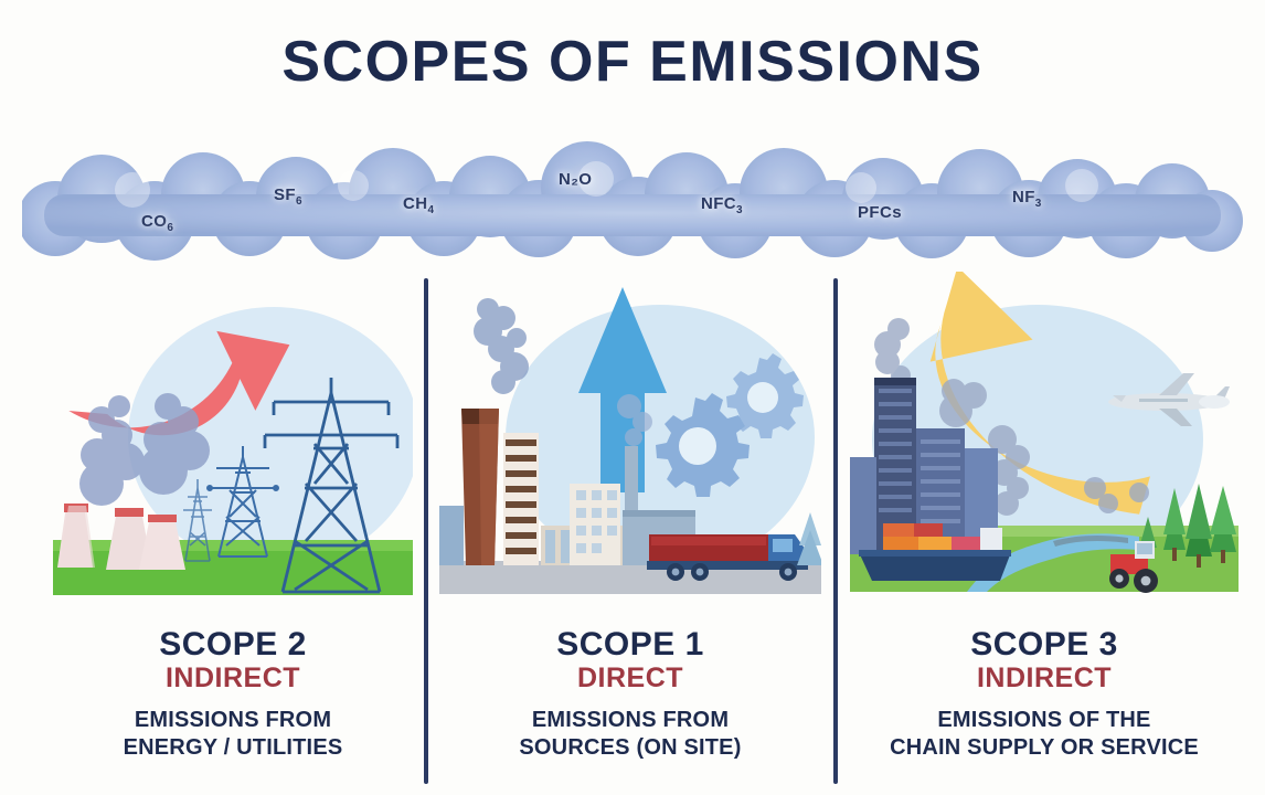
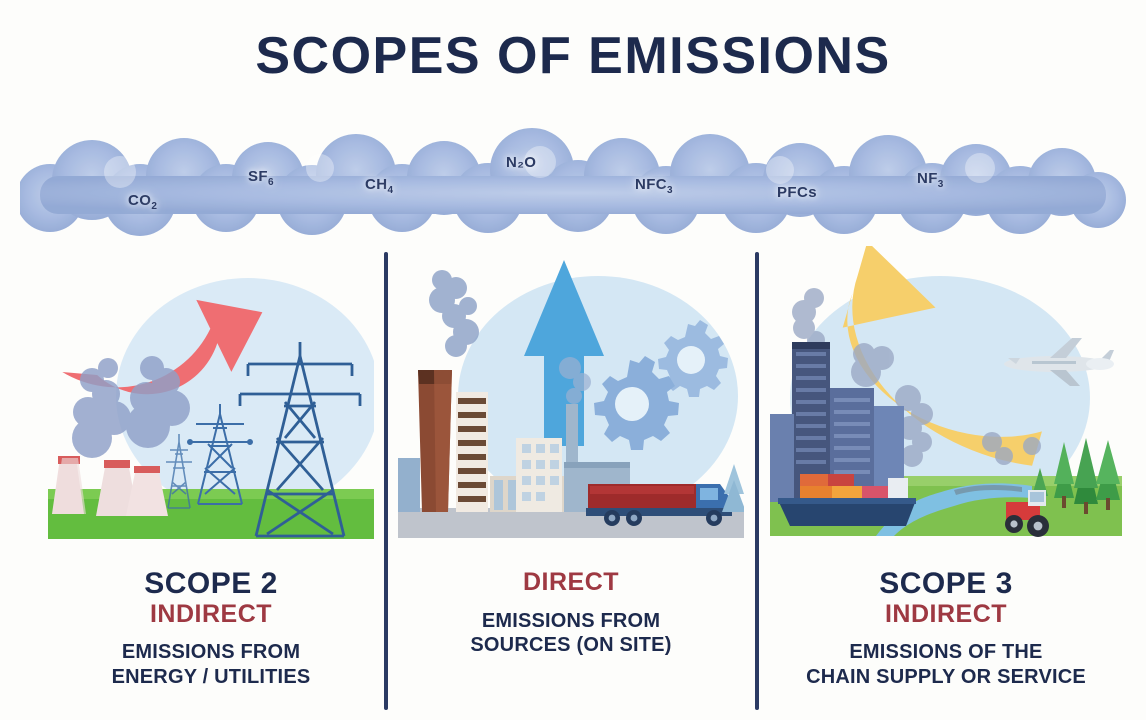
  SCOPES OF EMISSIONS
- CO6
+ CO2
  SF6
  CH4
  N₂O
  NFC3
  PFCs
  NF3
  SCOPE 2
  INDIRECT
  EMISSIONS FROM
  ENERGY / UTILITIES
- SCOPE 1
  DIRECT
  EMISSIONS FROM
  SOURCES (ON SITE)
  SCOPE 3
  INDIRECT
  EMISSIONS OF THE
  CHAIN SUPPLY OR SERVICE
